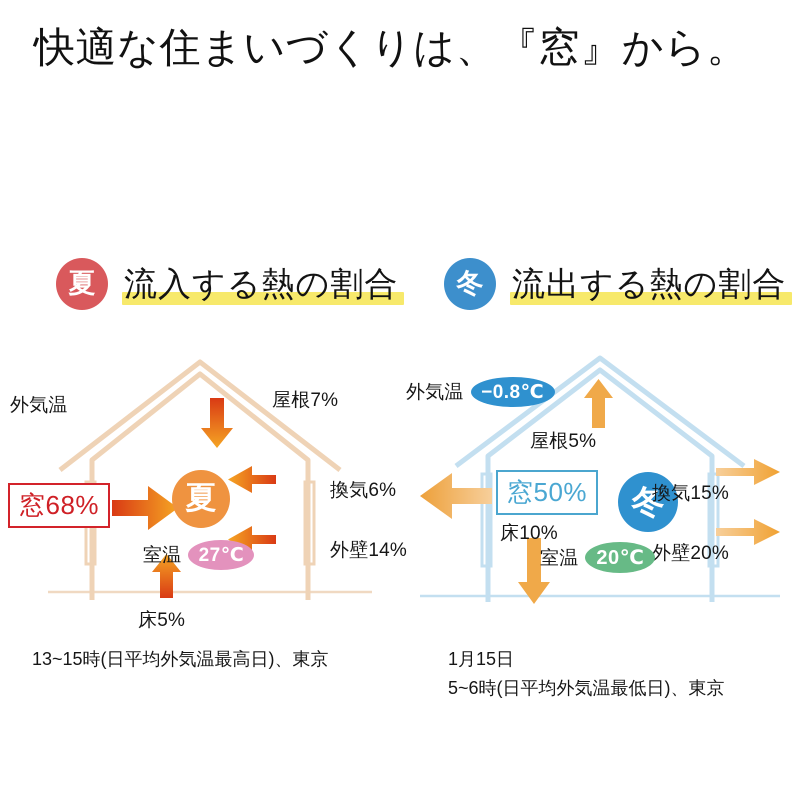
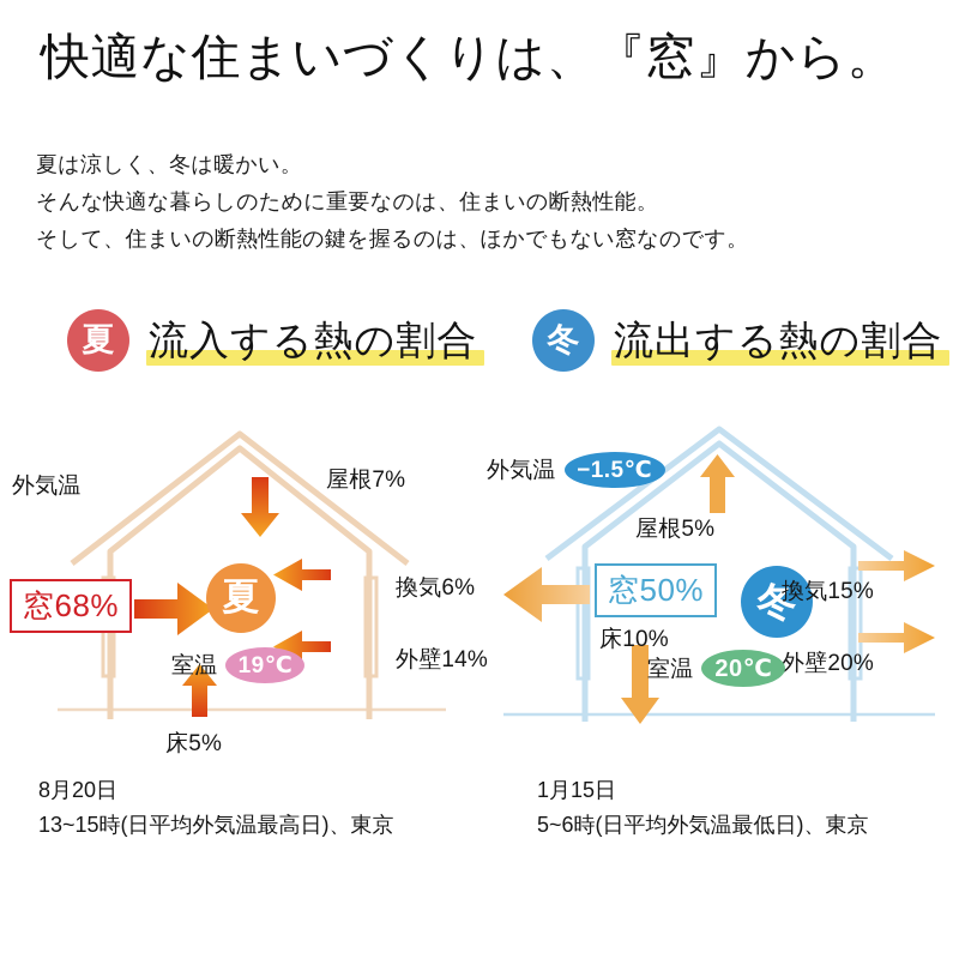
  快適な住まいづくりは、『窓』から。
+ 夏は涼しく、冬は暖かい。
+ そんな快適な暮らしのために重要なのは、住まいの断熱性能。
+ そして、住まいの断熱性能の鍵を握るのは、ほかでもない窓なのです。
  夏
  流入する熱の割合
  冬
  流出する熱の割合
  外気温
  屋根7%
  換気6%
  外壁14%
  床5%
  窓68%
  夏
  室温
- 27℃
+ 19℃
  外気温
- −0.8℃
+ −1.5℃
  屋根5%
  窓50%
  冬
  換気15%
  床10%
  外壁20%
  室温
  20℃
+ 8月20日
  13~15時(日平均外気温最高日)、東京
  1月15日
  5~6時(日平均外気温最低日)、東京
